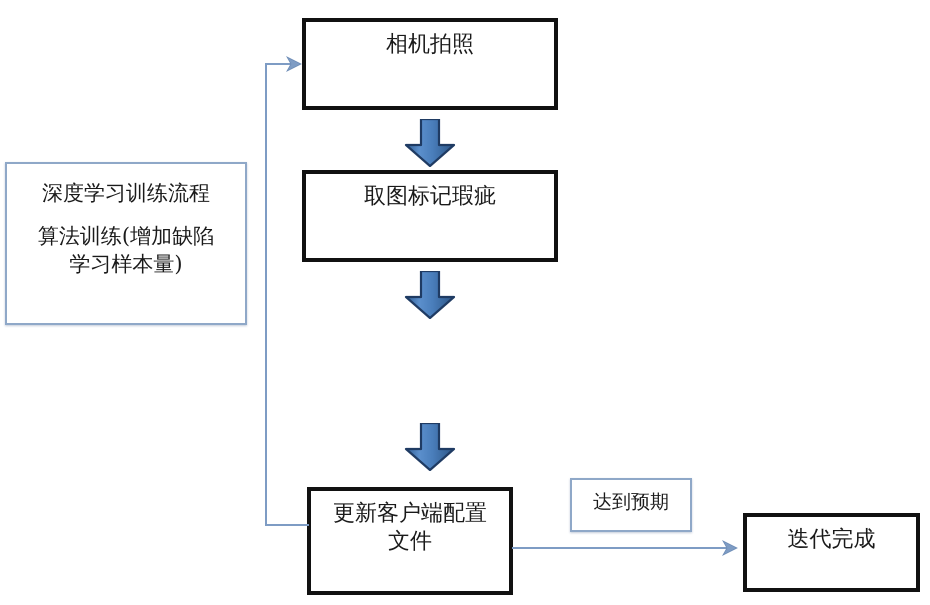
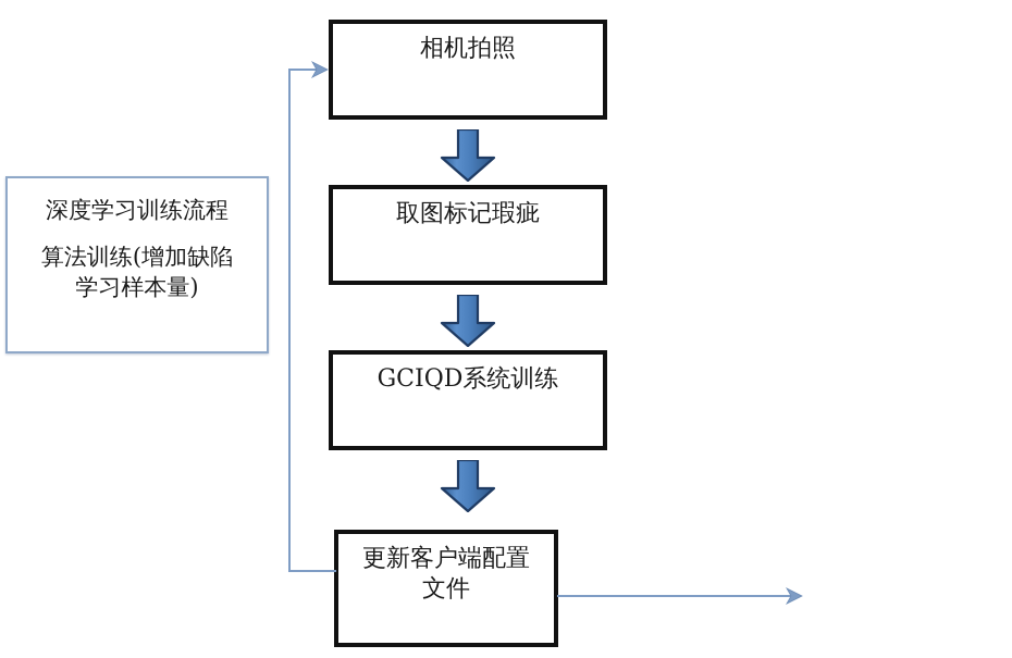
  深度学习训练流程
  算法训练(增加缺陷
  学习样本量)
  相机拍照
  取图标记瑕疵
+ GCIQD系统训练
  更新客户端配置
  文件
- 达到预期
- 迭代完成
